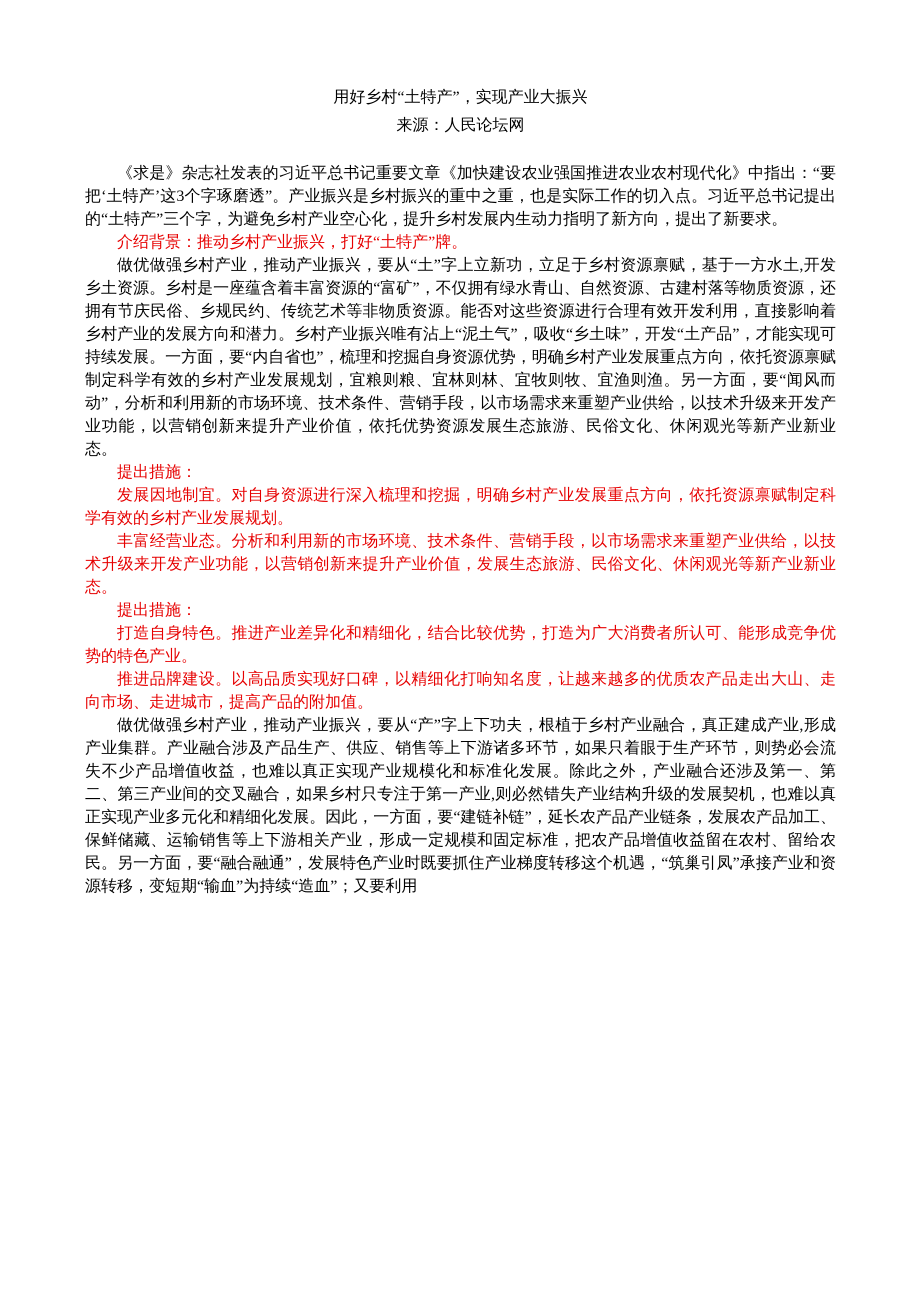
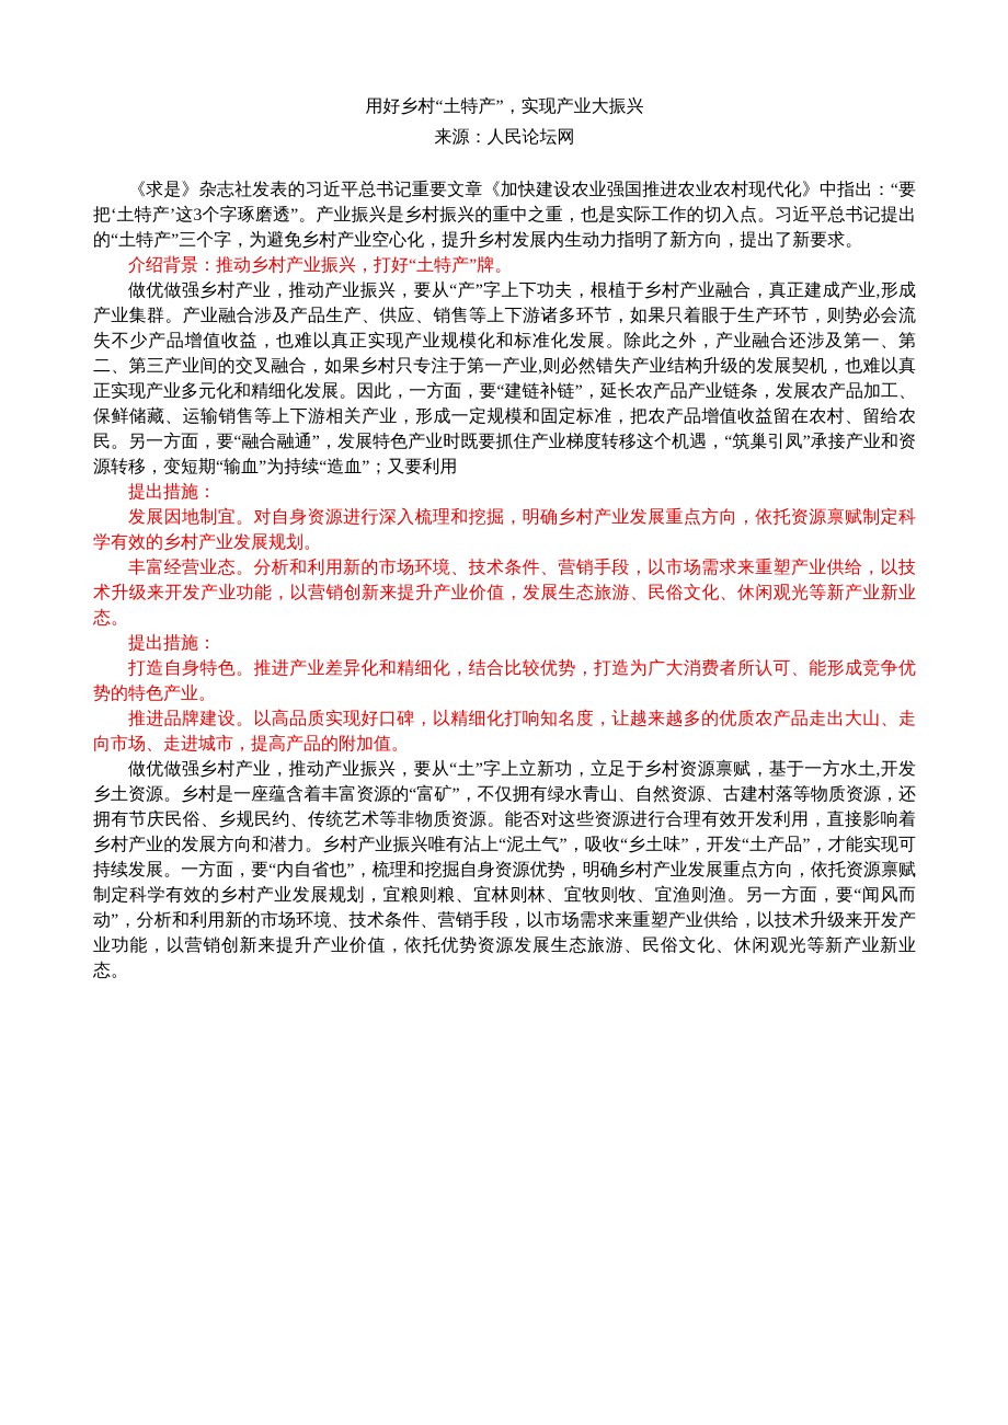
  用好乡村“土特产”，实现产业大振兴
  来源：人民论坛网
  《求是》杂志社发表的习近平总书记重要文章《加快建设农业强国推进农业农村现代化》中指出：“要把‘土特产’这3个字琢磨透”。产业振兴是乡村振兴的重中之重，也是实际工作的切入点。习近平总书记提出的“土特产”三个字，为避免乡村产业空心化，提升乡村发展内生动力指明了新方向，提出了新要求。
  介绍背景：推动乡村产业振兴，打好“土特产”牌。
- 做优做强乡村产业，推动产业振兴，要从“土”字上立新功，立足于乡村资源禀赋，基于一方水土,开发乡土资源。乡村是一座蕴含着丰富资源的“富矿”，不仅拥有绿水青山、自然资源、古建村落等物质资源，还拥有节庆民俗、乡规民约、传统艺术等非物质资源。能否对这些资源进行合理有效开发利用，直接影响着乡村产业的发展方向和潜力。乡村产业振兴唯有沾上“泥土气”，吸收“乡土味”，开发“土产品”，才能实现可持续发展。一方面，要“内自省也”，梳理和挖掘自身资源优势，明确乡村产业发展重点方向，依托资源禀赋制定科学有效的乡村产业发展规划，宜粮则粮、宜林则林、宜牧则牧、宜渔则渔。另一方面，要“闻风而动”，分析和利用新的市场环境、技术条件、营销手段，以市场需求来重塑产业供给，以技术升级来开发产业功能，以营销创新来提升产业价值，依托优势资源发展生态旅游、民俗文化、休闲观光等新产业新业态。
+ 做优做强乡村产业，推动产业振兴，要从“产”字上下功夫，根植于乡村产业融合，真正建成产业,形成产业集群。产业融合涉及产品生产、供应、销售等上下游诸多环节，如果只着眼于生产环节，则势必会流失不少产品增值收益，也难以真正实现产业规模化和标准化发展。除此之外，产业融合还涉及第一、第二、第三产业间的交叉融合，如果乡村只专注于第一产业,则必然错失产业结构升级的发展契机，也难以真正实现产业多元化和精细化发展。因此，一方面，要“建链补链”，延长农产品产业链条，发展农产品加工、保鲜储藏、运输销售等上下游相关产业，形成一定规模和固定标准，把农产品增值收益留在农村、留给农民。另一方面，要“融合融通”，发展特色产业时既要抓住产业梯度转移这个机遇，“筑巢引凤”承接产业和资源转移，变短期“输血”为持续“造血”；又要利用
  提出措施：
  发展因地制宜。对自身资源进行深入梳理和挖掘，明确乡村产业发展重点方向，依托资源禀赋制定科学有效的乡村产业发展规划。
  丰富经营业态。分析和利用新的市场环境、技术条件、营销手段，以市场需求来重塑产业供给，以技术升级来开发产业功能，以营销创新来提升产业价值，发展生态旅游、民俗文化、休闲观光等新产业新业态。
  提出措施：
  打造自身特色。推进产业差异化和精细化，结合比较优势，打造为广大消费者所认可、能形成竞争优势的特色产业。
  推进品牌建设。以高品质实现好口碑，以精细化打响知名度，让越来越多的优质农产品走出大山、走向市场、走进城市，提高产品的附加值。
- 做优做强乡村产业，推动产业振兴，要从“产”字上下功夫，根植于乡村产业融合，真正建成产业,形成产业集群。产业融合涉及产品生产、供应、销售等上下游诸多环节，如果只着眼于生产环节，则势必会流失不少产品增值收益，也难以真正实现产业规模化和标准化发展。除此之外，产业融合还涉及第一、第二、第三产业间的交叉融合，如果乡村只专注于第一产业,则必然错失产业结构升级的发展契机，也难以真正实现产业多元化和精细化发展。因此，一方面，要“建链补链”，延长农产品产业链条，发展农产品加工、保鲜储藏、运输销售等上下游相关产业，形成一定规模和固定标准，把农产品增值收益留在农村、留给农民。另一方面，要“融合融通”，发展特色产业时既要抓住产业梯度转移这个机遇，“筑巢引凤”承接产业和资源转移，变短期“输血”为持续“造血”；又要利用
+ 做优做强乡村产业，推动产业振兴，要从“土”字上立新功，立足于乡村资源禀赋，基于一方水土,开发乡土资源。乡村是一座蕴含着丰富资源的“富矿”，不仅拥有绿水青山、自然资源、古建村落等物质资源，还拥有节庆民俗、乡规民约、传统艺术等非物质资源。能否对这些资源进行合理有效开发利用，直接影响着乡村产业的发展方向和潜力。乡村产业振兴唯有沾上“泥土气”，吸收“乡土味”，开发“土产品”，才能实现可持续发展。一方面，要“内自省也”，梳理和挖掘自身资源优势，明确乡村产业发展重点方向，依托资源禀赋制定科学有效的乡村产业发展规划，宜粮则粮、宜林则林、宜牧则牧、宜渔则渔。另一方面，要“闻风而动”，分析和利用新的市场环境、技术条件、营销手段，以市场需求来重塑产业供给，以技术升级来开发产业功能，以营销创新来提升产业价值，依托优势资源发展生态旅游、民俗文化、休闲观光等新产业新业态。
